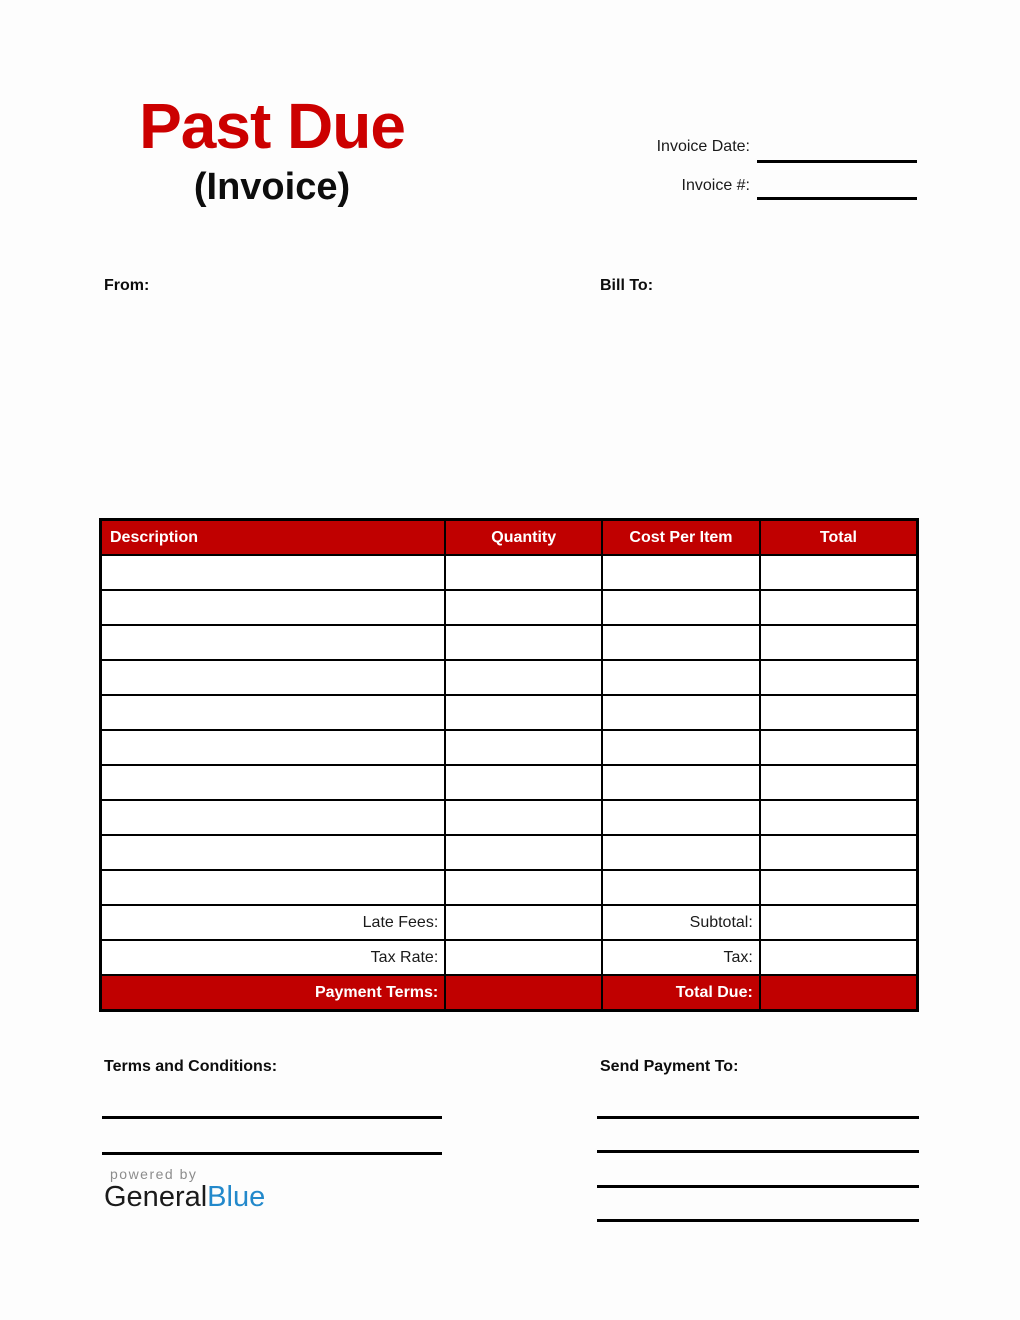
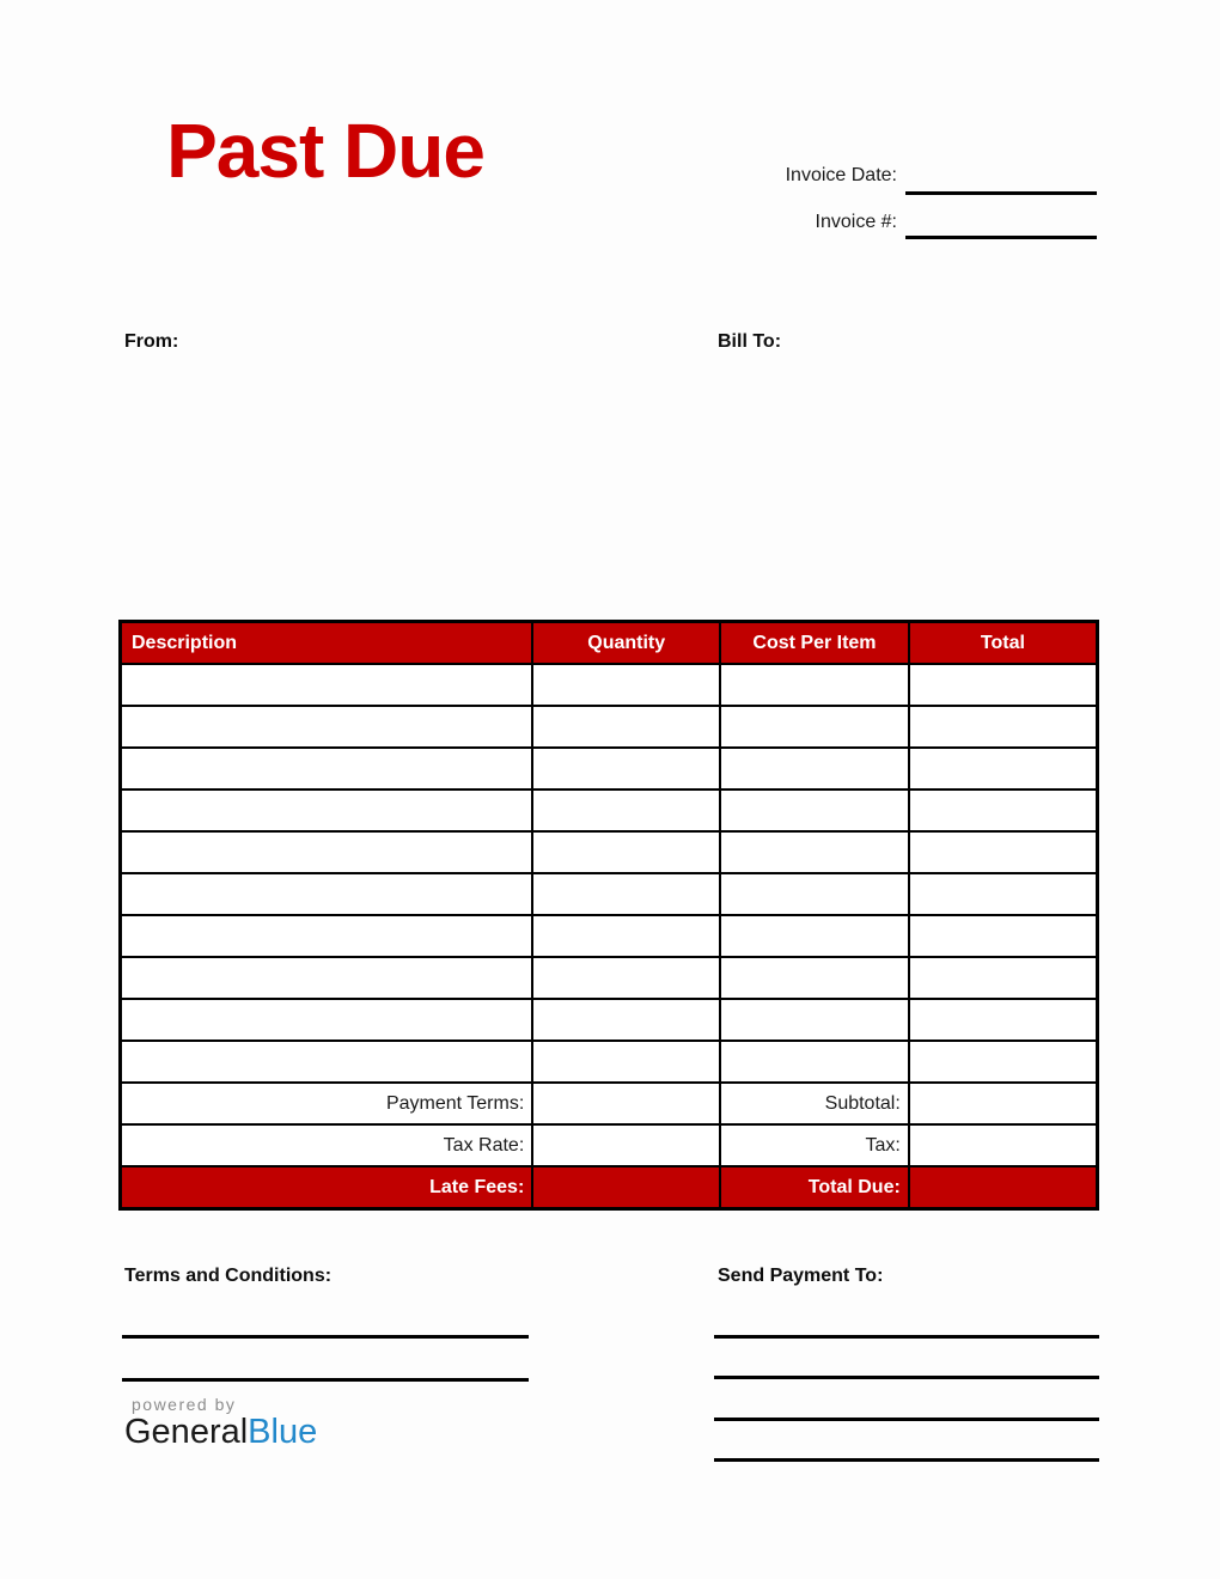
  Past Due
- (Invoice)
  Invoice Date:
  Invoice #:
  From:
  Bill To:
  Description	Quantity	Cost Per Item	Total
- Late Fees:		Subtotal:
+ Payment Terms:		Subtotal:
  Tax Rate:		Tax:
- Payment Terms:		Total Due:
+ Late Fees:		Total Due:
  Terms and Conditions:
  Send Payment To:
  powered by
  GeneralBlue
